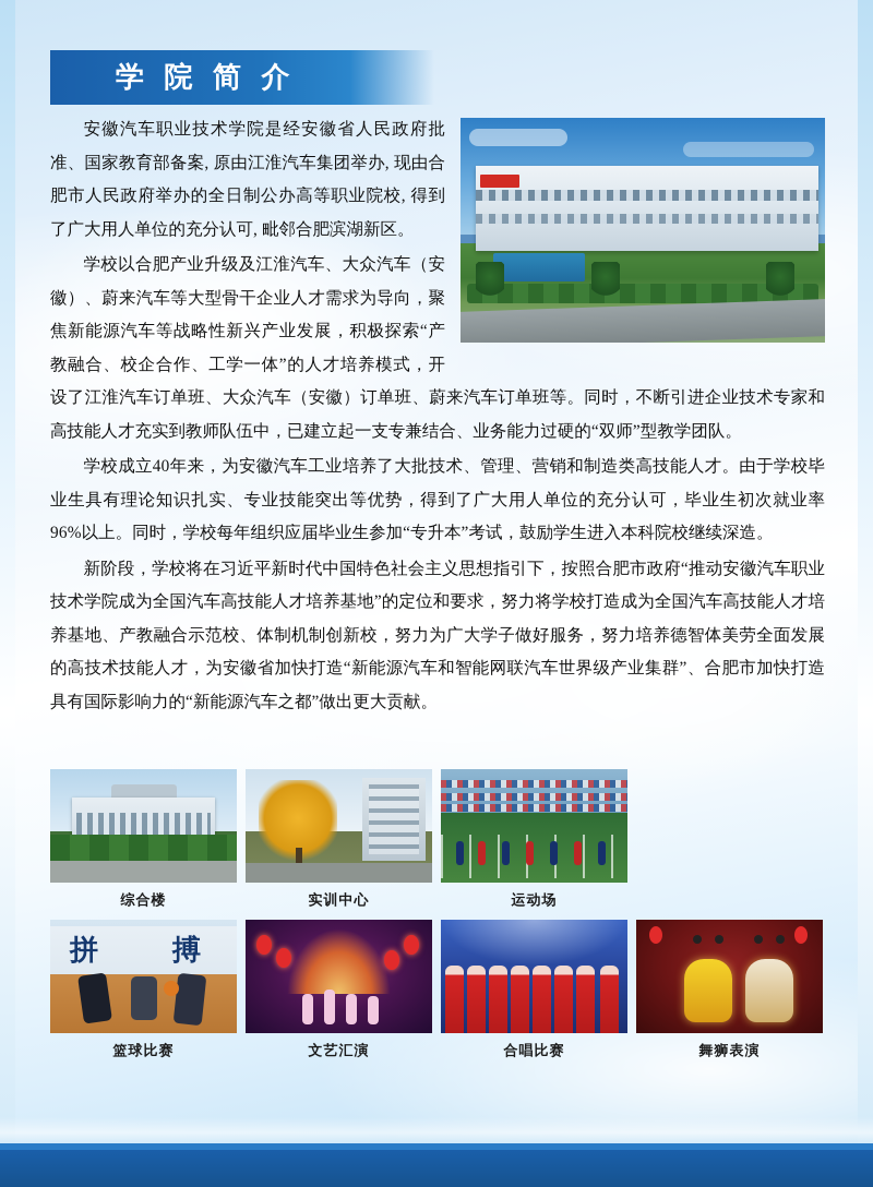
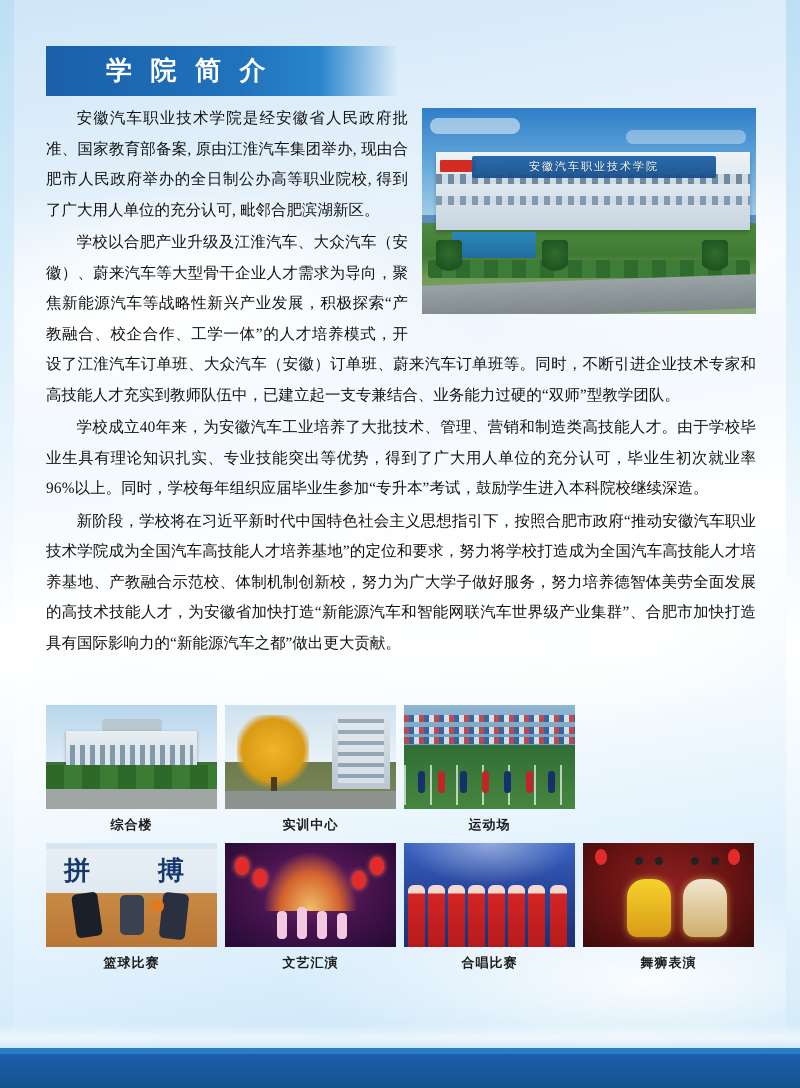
  学 院 简 介
+ 安徽汽车职业技术学院
  安徽汽车职业技术学院是经安徽省人民政府批准、国家教育部备案, 原由江淮汽车集团举办, 现由合肥市人民政府举办的全日制公办高等职业院校, 得到了广大用人单位的充分认可, 毗邻合肥滨湖新区。
  学校以合肥产业升级及江淮汽车、大众汽车（安徽）、蔚来汽车等大型骨干企业人才需求为导向，聚焦新能源汽车等战略性新兴产业发展，积极探索“产教融合、校企合作、工学一体”的人才培养模式，开设了江淮汽车订单班、大众汽车（安徽）订单班、蔚来汽车订单班等。同时，不断引进企业技术专家和高技能人才充实到教师队伍中，已建立起一支专兼结合、业务能力过硬的“双师”型教学团队。
  学校成立40年来，为安徽汽车工业培养了大批技术、管理、营销和制造类高技能人才。由于学校毕业生具有理论知识扎实、专业技能突出等优势，得到了广大用人单位的充分认可，毕业生初次就业率96%以上。同时，学校每年组织应届毕业生参加“专升本”考试，鼓励学生进入本科院校继续深造。
  新阶段，学校将在习近平新时代中国特色社会主义思想指引下，按照合肥市政府“推动安徽汽车职业技术学院成为全国汽车高技能人才培养基地”的定位和要求，努力将学校打造成为全国汽车高技能人才培养基地、产教融合示范校、体制机制创新校，努力为广大学子做好服务，努力培养德智体美劳全面发展的高技术技能人才，为安徽省加快打造“新能源汽车和智能网联汽车世界级产业集群”、合肥市加快打造具有国际影响力的“新能源汽车之都”做出更大贡献。
  综合楼
  实训中心
  运动场
  拼
  搏
  篮球比赛
  文艺汇演
  合唱比赛
  舞狮表演
